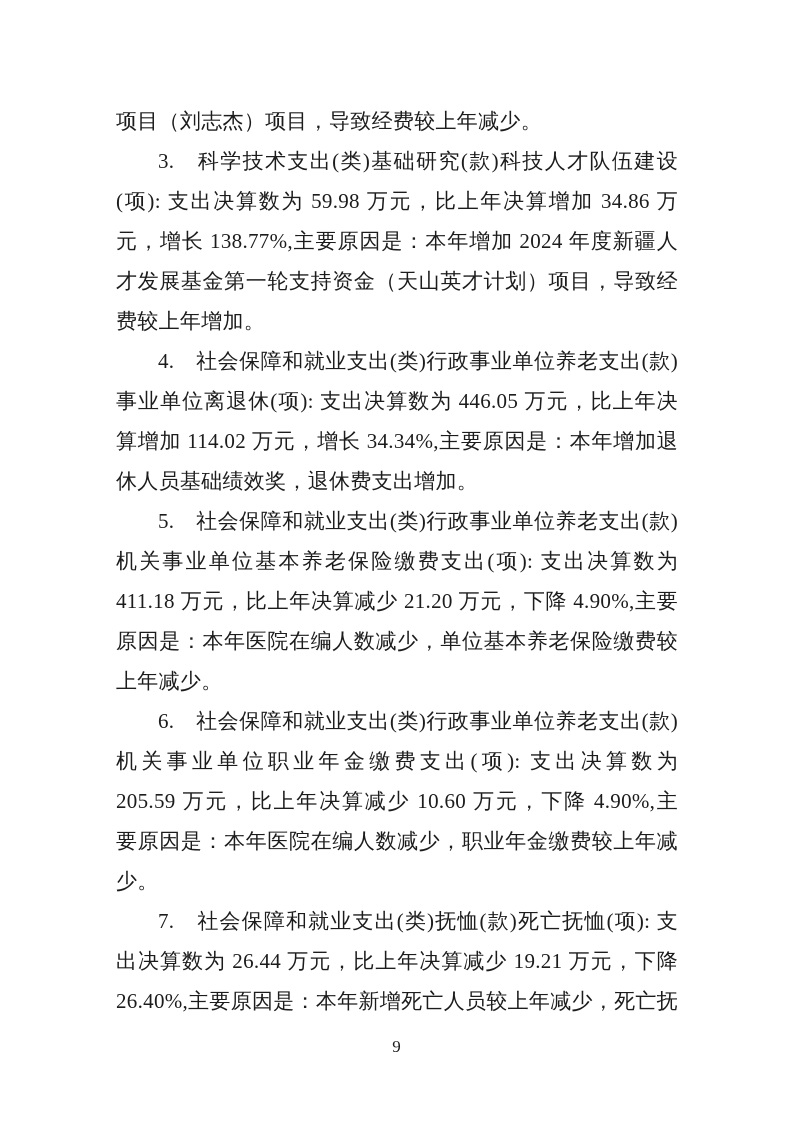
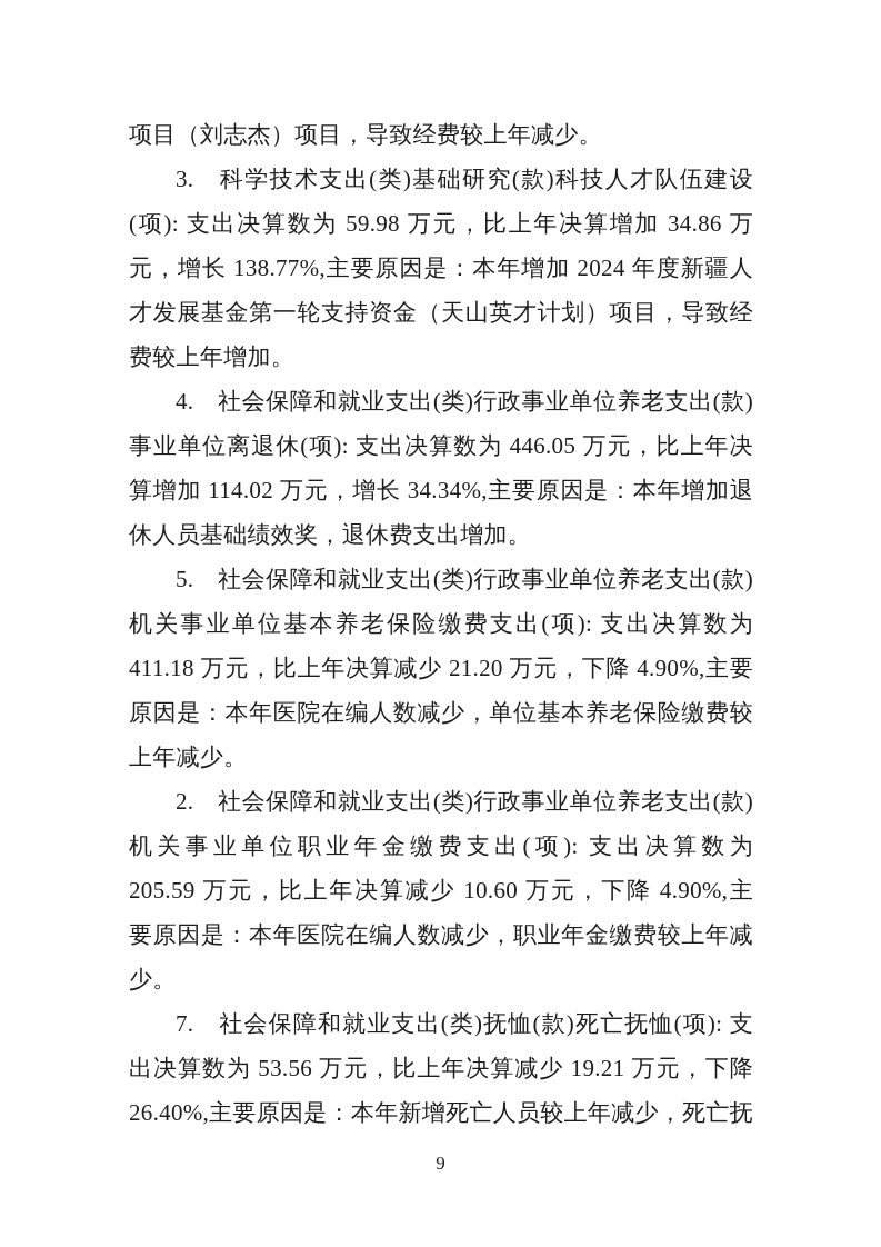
  项目（刘志杰）项目，导致经费较上年减少。
  3. 科学技术支出(类)基础研究(款)科技人才队伍建设
  (项): 支出决算数为 59.98 万元，比上年决算增加 34.86 万
  元，增长 138.77%,主要原因是：本年增加 2024 年度新疆人
  才发展基金第一轮支持资金（天山英才计划）项目，导致经
  费较上年增加。
  4. 社会保障和就业支出(类)行政事业单位养老支出(款)
  事业单位离退休(项): 支出决算数为 446.05 万元，比上年决
  算增加 114.02 万元，增长 34.34%,主要原因是：本年增加退
  休人员基础绩效奖，退休费支出增加。
  5. 社会保障和就业支出(类)行政事业单位养老支出(款)
  机关事业单位基本养老保险缴费支出(项): 支出决算数为
  411.18 万元，比上年决算减少 21.20 万元，下降 4.90%,主要
  原因是：本年医院在编人数减少，单位基本养老保险缴费较
  上年减少。
- 6. 社会保障和就业支出(类)行政事业单位养老支出(款)
+ 2. 社会保障和就业支出(类)行政事业单位养老支出(款)
  机关事业单位职业年金缴费支出(项): 支出决算数为
  205.59 万元，比上年决算减少 10.60 万元，下降 4.90%,主
  要原因是：本年医院在编人数减少，职业年金缴费较上年减
  少。
  7. 社会保障和就业支出(类)抚恤(款)死亡抚恤(项): 支
- 出决算数为 26.44 万元，比上年决算减少 19.21 万元，下降
+ 出决算数为 53.56 万元，比上年决算减少 19.21 万元，下降
  26.40%,主要原因是：本年新增死亡人员较上年减少，死亡抚
  9
